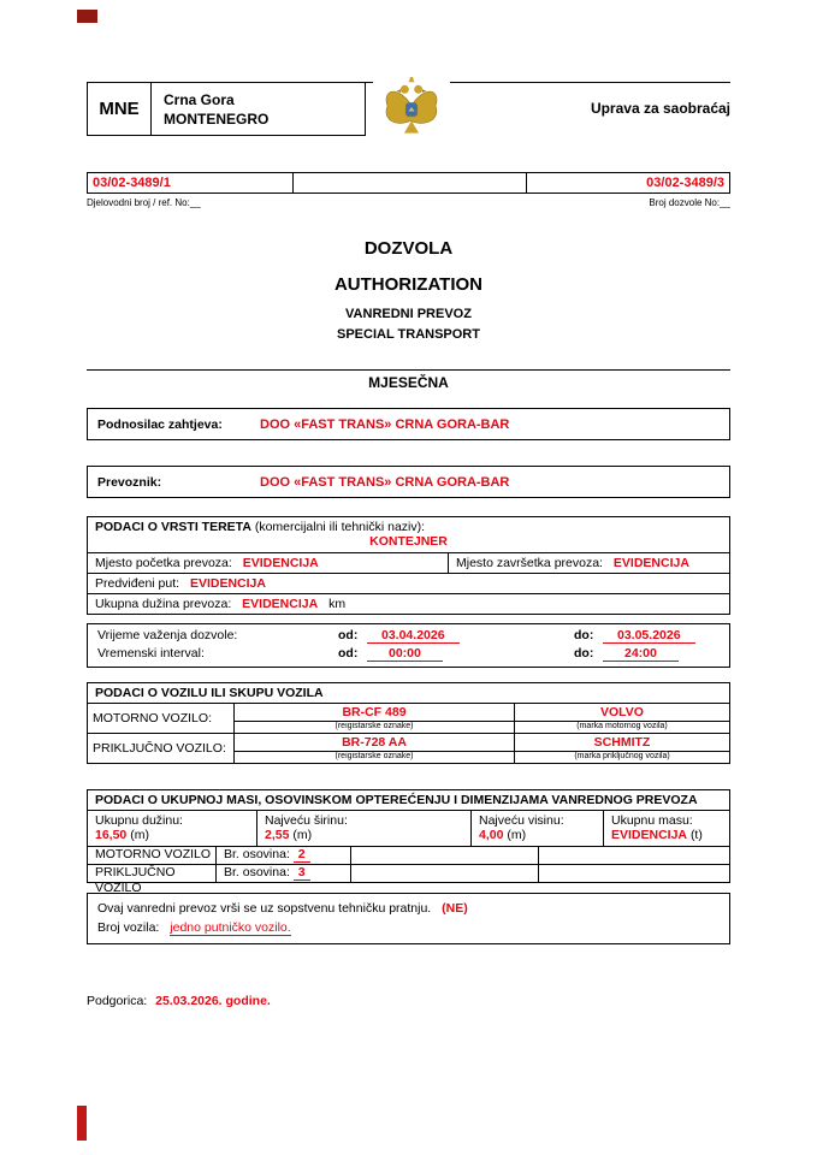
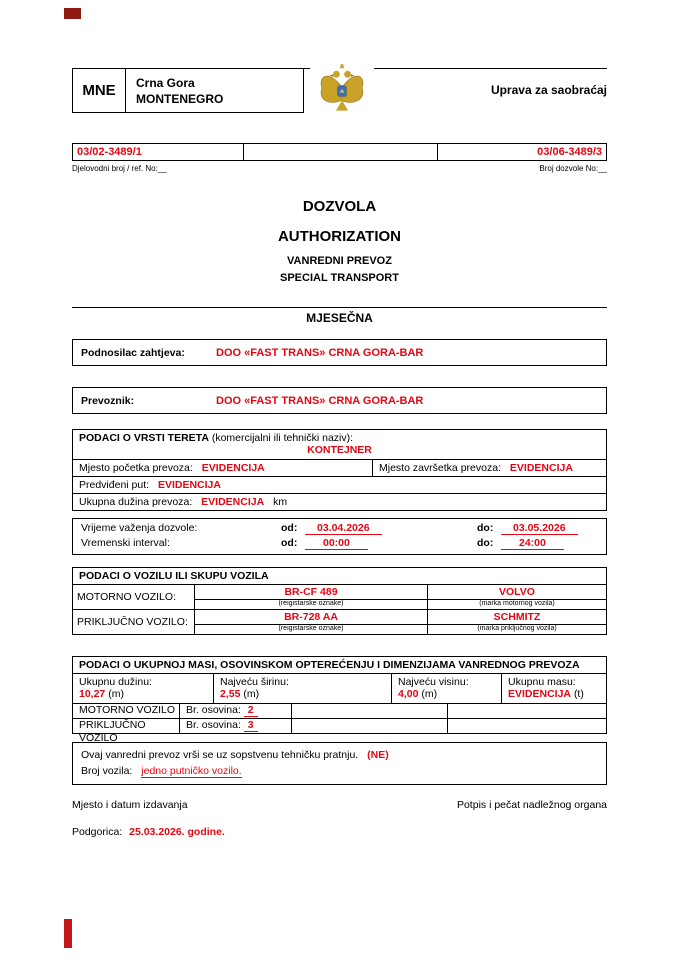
  MNE
  Crna Gora
  MONTENEGRO
  Uprava za saobraćaj
  03/02-3489/1
- 03/02-3489/3
+ 03/06-3489/3
  Djelovodni broj / ref. No:__
  Broj dozvole No:__
  DOZVOLA
  AUTHORIZATION
  VANREDNI PREVOZ
  SPECIAL TRANSPORT
  MJESEČNA
  Podnosilac zahtjeva:
  DOO «FAST TRANS» CRNA GORA-BAR
  Prevoznik:
  DOO «FAST TRANS» CRNA GORA-BAR
  PODACI O VRSTI TERETA (komercijalni ili tehnički naziv):
  KONTEJNER
  Mjesto početka prevoza: EVIDENCIJA
  Mjesto završetka prevoza: EVIDENCIJA
  Predviđeni put: EVIDENCIJA
  Ukupna dužina prevoza: EVIDENCIJA km
  Vrijeme važenja dozvole:
  od:
  03.04.2026
  do:
  03.05.2026
  Vremenski interval:
  od:
  00:00
  do:
  24:00
  PODACI O VOZILU ILI SKUPU VOZILA
  MOTORNO VOZILO:	BR-CF 489	VOLVO
  PRIKLJUČNO VOZILO:	BR-728 AA	SCHMITZ
  PODACI O UKUPNOJ MASI, OSOVINSKOM OPTEREĆENJU I DIMENZIJAMA VANREDNOG PREVOZA
  Ukupnu dužinu:
- 16,50 (m)
+ 10,27 (m)
  Najveću širinu:
  2,55 (m)
  Najveću visinu:
  4,00 (m)
  Ukupnu masu:
  EVIDENCIJA (t)
  MOTORNO VOZILO
  Br. osovina: 2
  PRIKLJUČNO VOZILO
  Br. osovina: 3
  Ovaj vanredni prevoz vrši se uz sopstvenu tehničku pratnju. (NE)
  Broj vozila: jedno putničko vozilo.
+ Mjesto i datum izdavanja
+ Potpis i pečat nadležnog organa
  Podgorica: 25.03.2026. godine.
